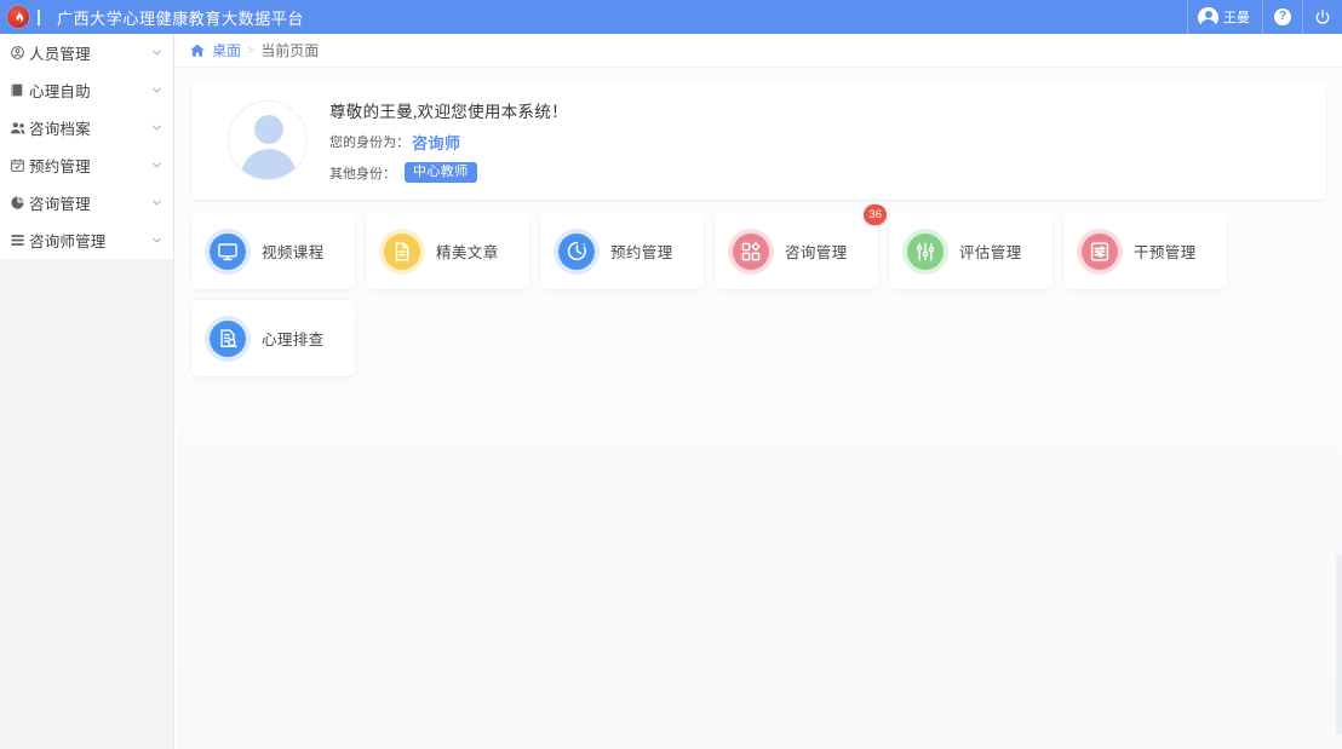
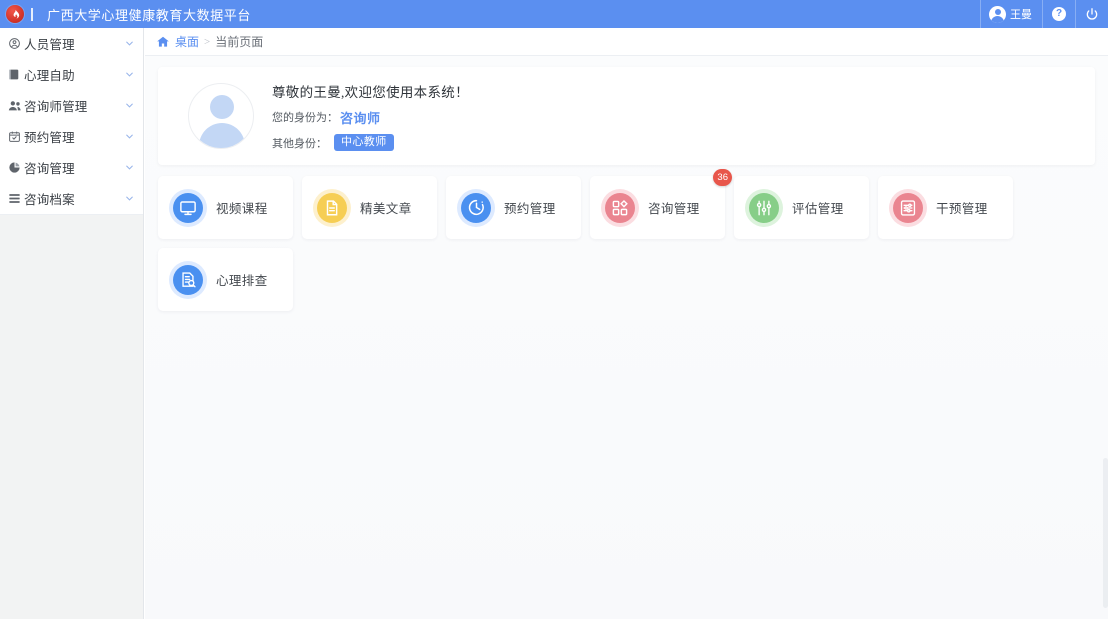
  广西大学心理健康教育大数据平台
  王曼
  ?
  人员管理
  心理自助
- 咨询档案
+ 咨询师管理
  预约管理
  咨询管理
- 咨询师管理
+ 咨询档案
  桌面
  >
  当前页面
  尊敬的王曼,欢迎您使用本系统！
  您的身份为：
  咨询师
  其他身份：
  中心教师
  视频课程
  精美文章
  预约管理
  36
  咨询管理
  评估管理
  干预管理
  心理排查
